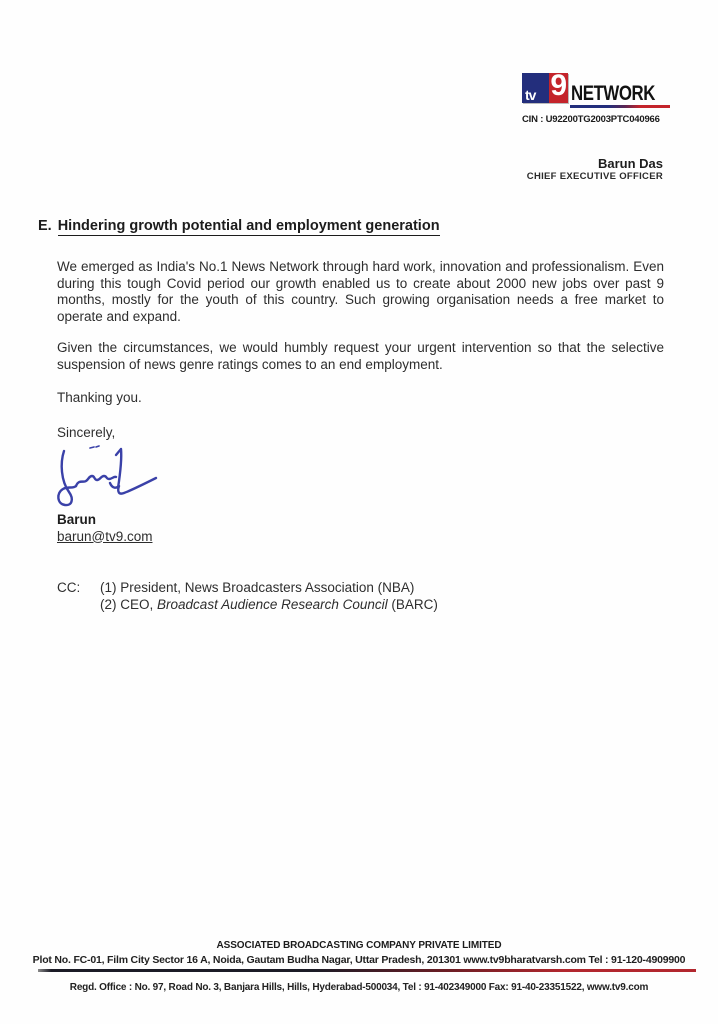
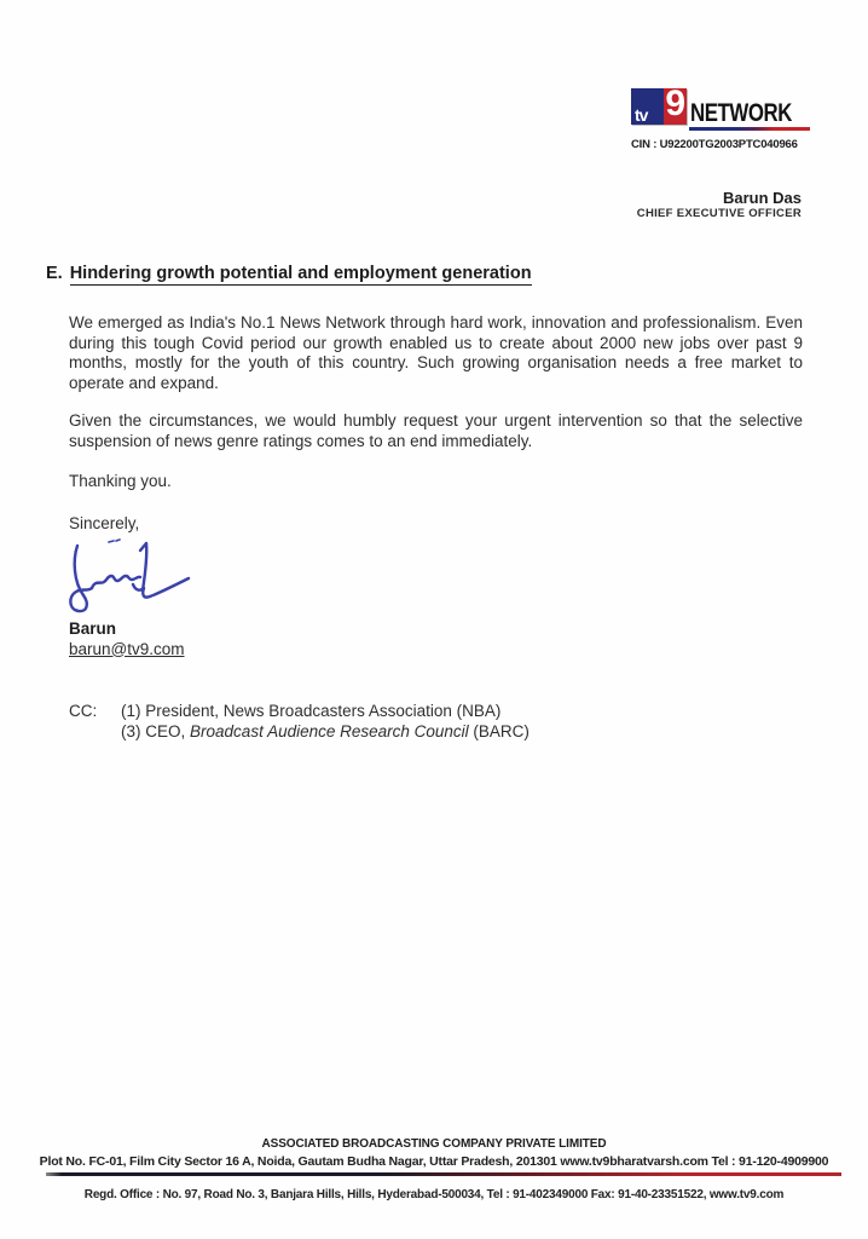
  tv
  9
  NETWORK
  CIN : U92200TG2003PTC040966
  Barun Das
  CHIEF EXECUTIVE OFFICER
  E. Hindering growth potential and employment generation
  We emerged as India's No.1 News Network through hard work, innovation and professionalism. Even during this tough Covid period our growth enabled us to create about 2000 new jobs over past 9 months, mostly for the youth of this country. Such growing organisation needs a free market to operate and expand.
- Given the circumstances, we would humbly request your urgent intervention so that the selective suspension of news genre ratings comes to an end employment.
+ Given the circumstances, we would humbly request your urgent intervention so that the selective suspension of news genre ratings comes to an end immediately.
  Thanking you.
  Sincerely,
  Barun
  barun@tv9.com
  CC:
  (1) President, News Broadcasters Association (NBA)
- (2) CEO, Broadcast Audience Research Council (BARC)
+ (3) CEO, Broadcast Audience Research Council (BARC)
  ASSOCIATED BROADCASTING COMPANY PRIVATE LIMITED
  Plot No. FC-01, Film City Sector 16 A, Noida, Gautam Budha Nagar, Uttar Pradesh, 201301 www.tv9bharatvarsh.com Tel : 91-120-4909900
  Regd. Office : No. 97, Road No. 3, Banjara Hills, Hills, Hyderabad-500034, Tel : 91-402349000 Fax: 91-40-23351522, www.tv9.com
